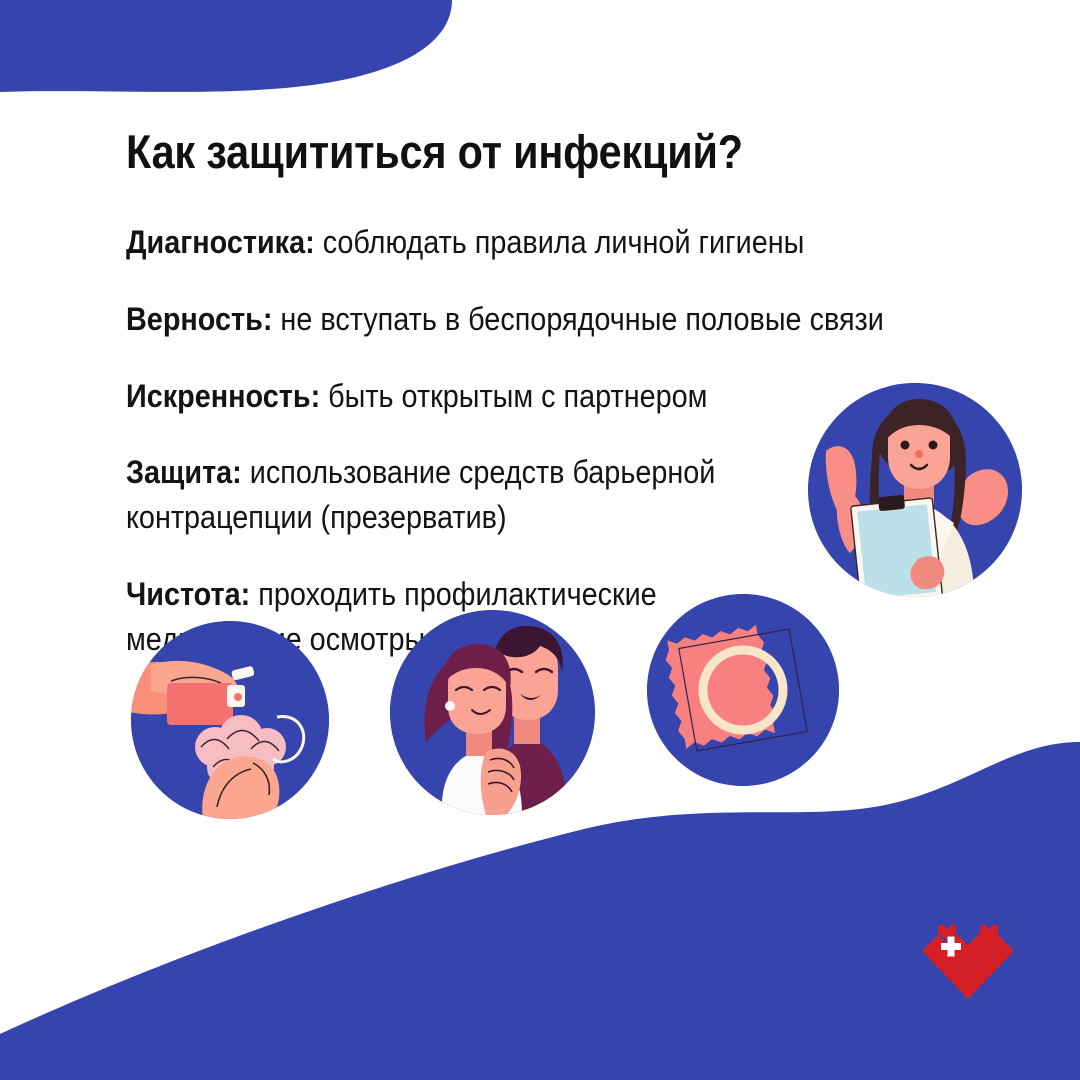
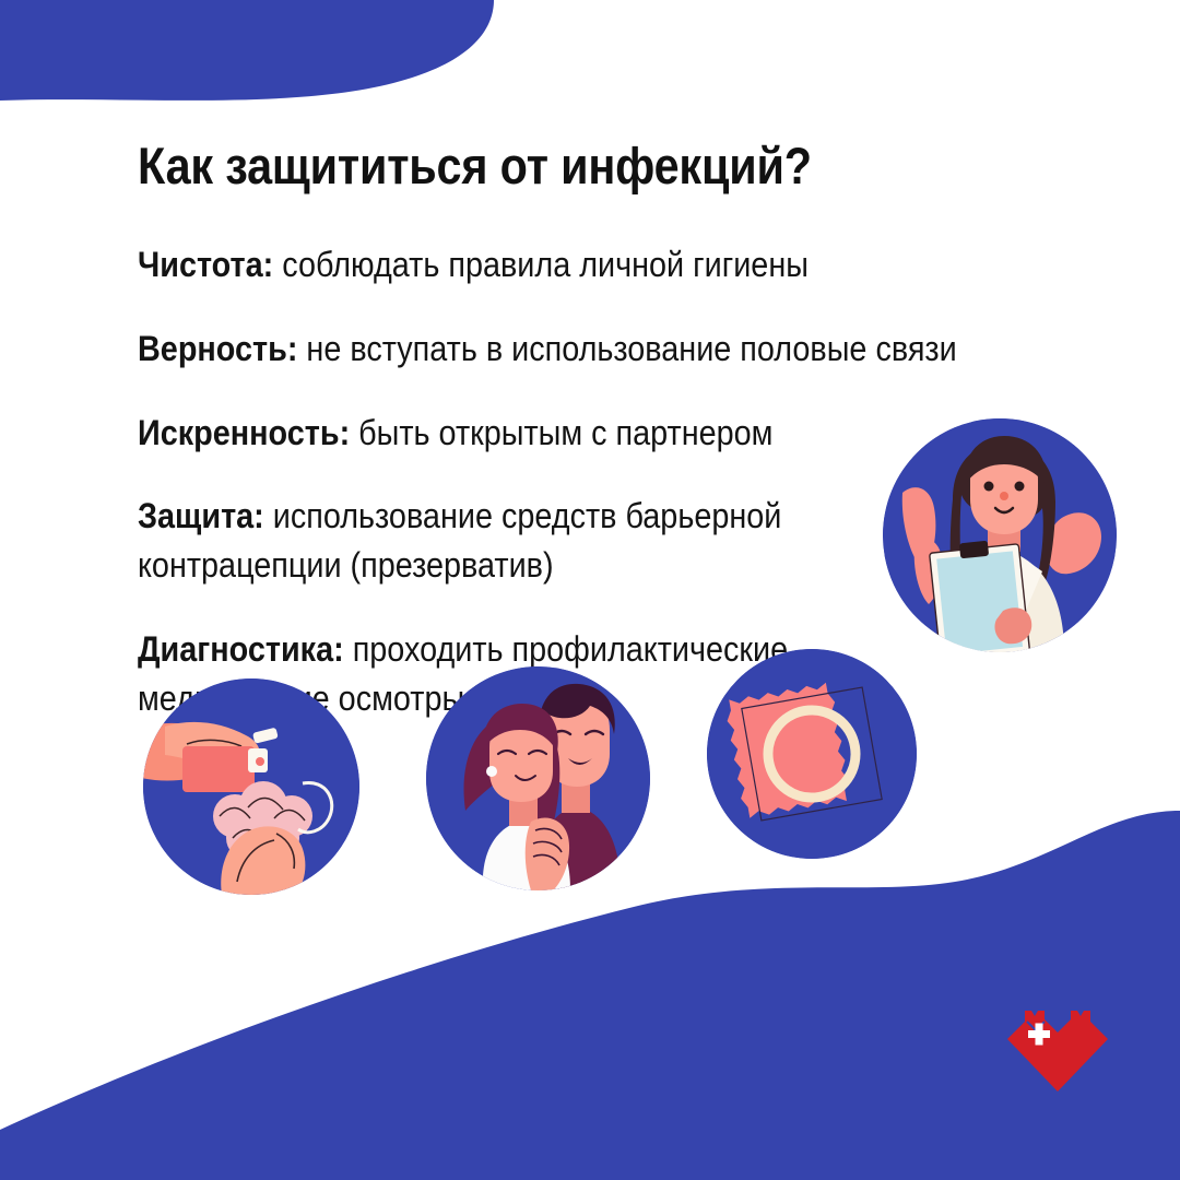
  Как защититься от инфекций?
- Диагностика: соблюдать правила личной гигиены
+ Чистота: соблюдать правила личной гигиены
- Верность: не вступать в беспорядочные половые связи
+ Верность: не вступать в использование половые связи
  Искренность: быть открытым с партнером
  Защита: использование средств барьерной контрацепции (презерватив)
- Чистота: проходить профилактические меде осмотры
+ Диагностика: проходить профилактические меде осмотры
